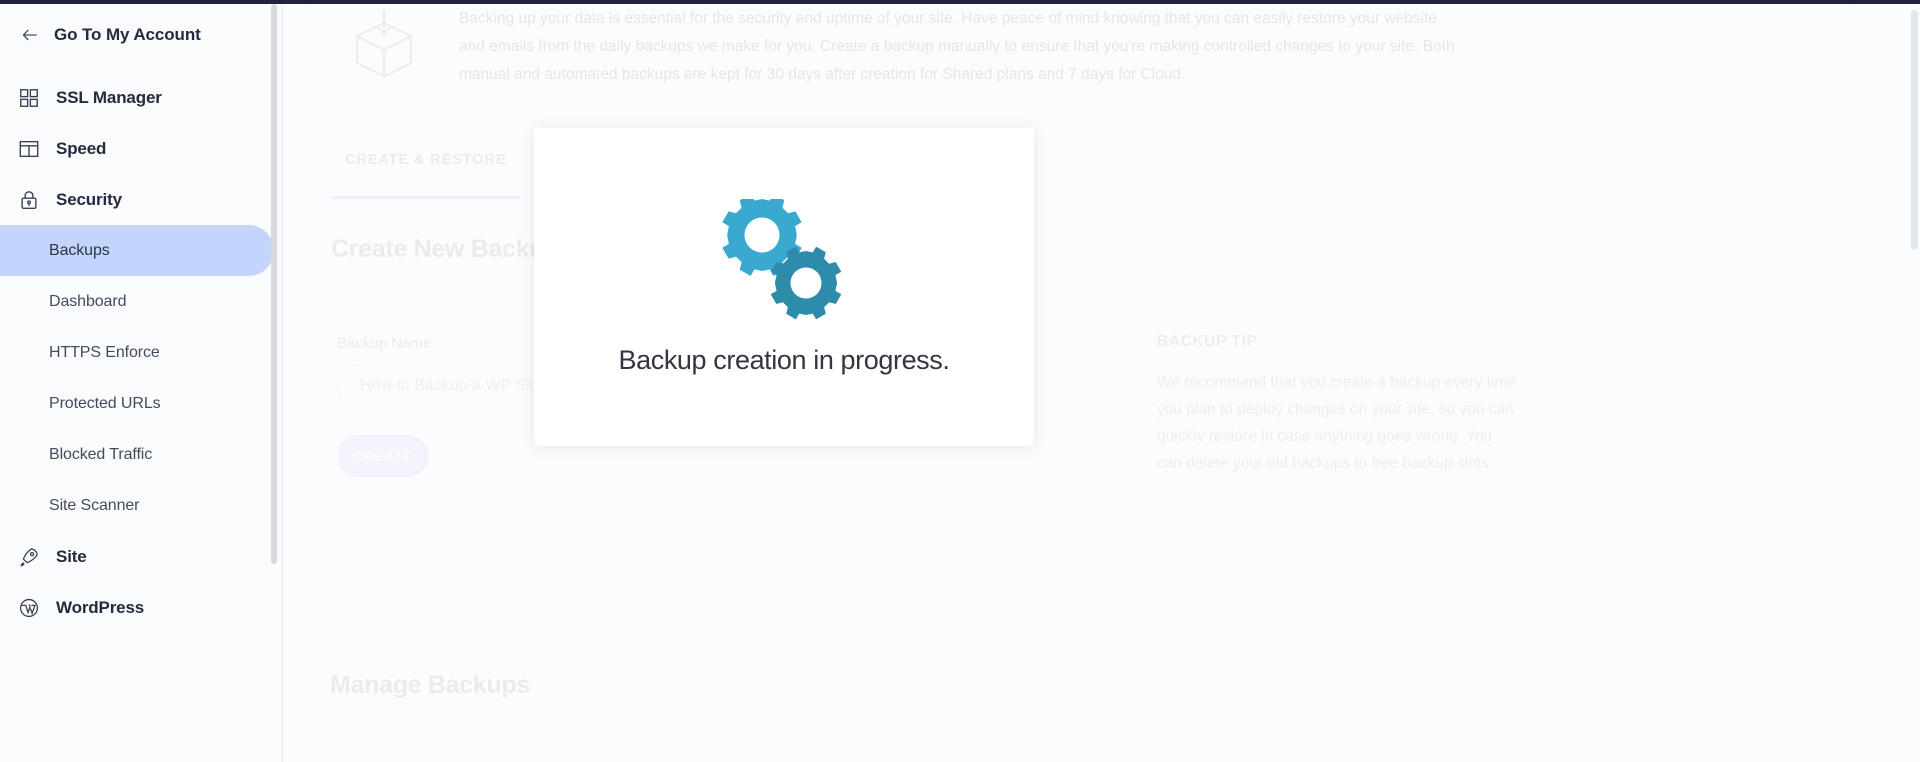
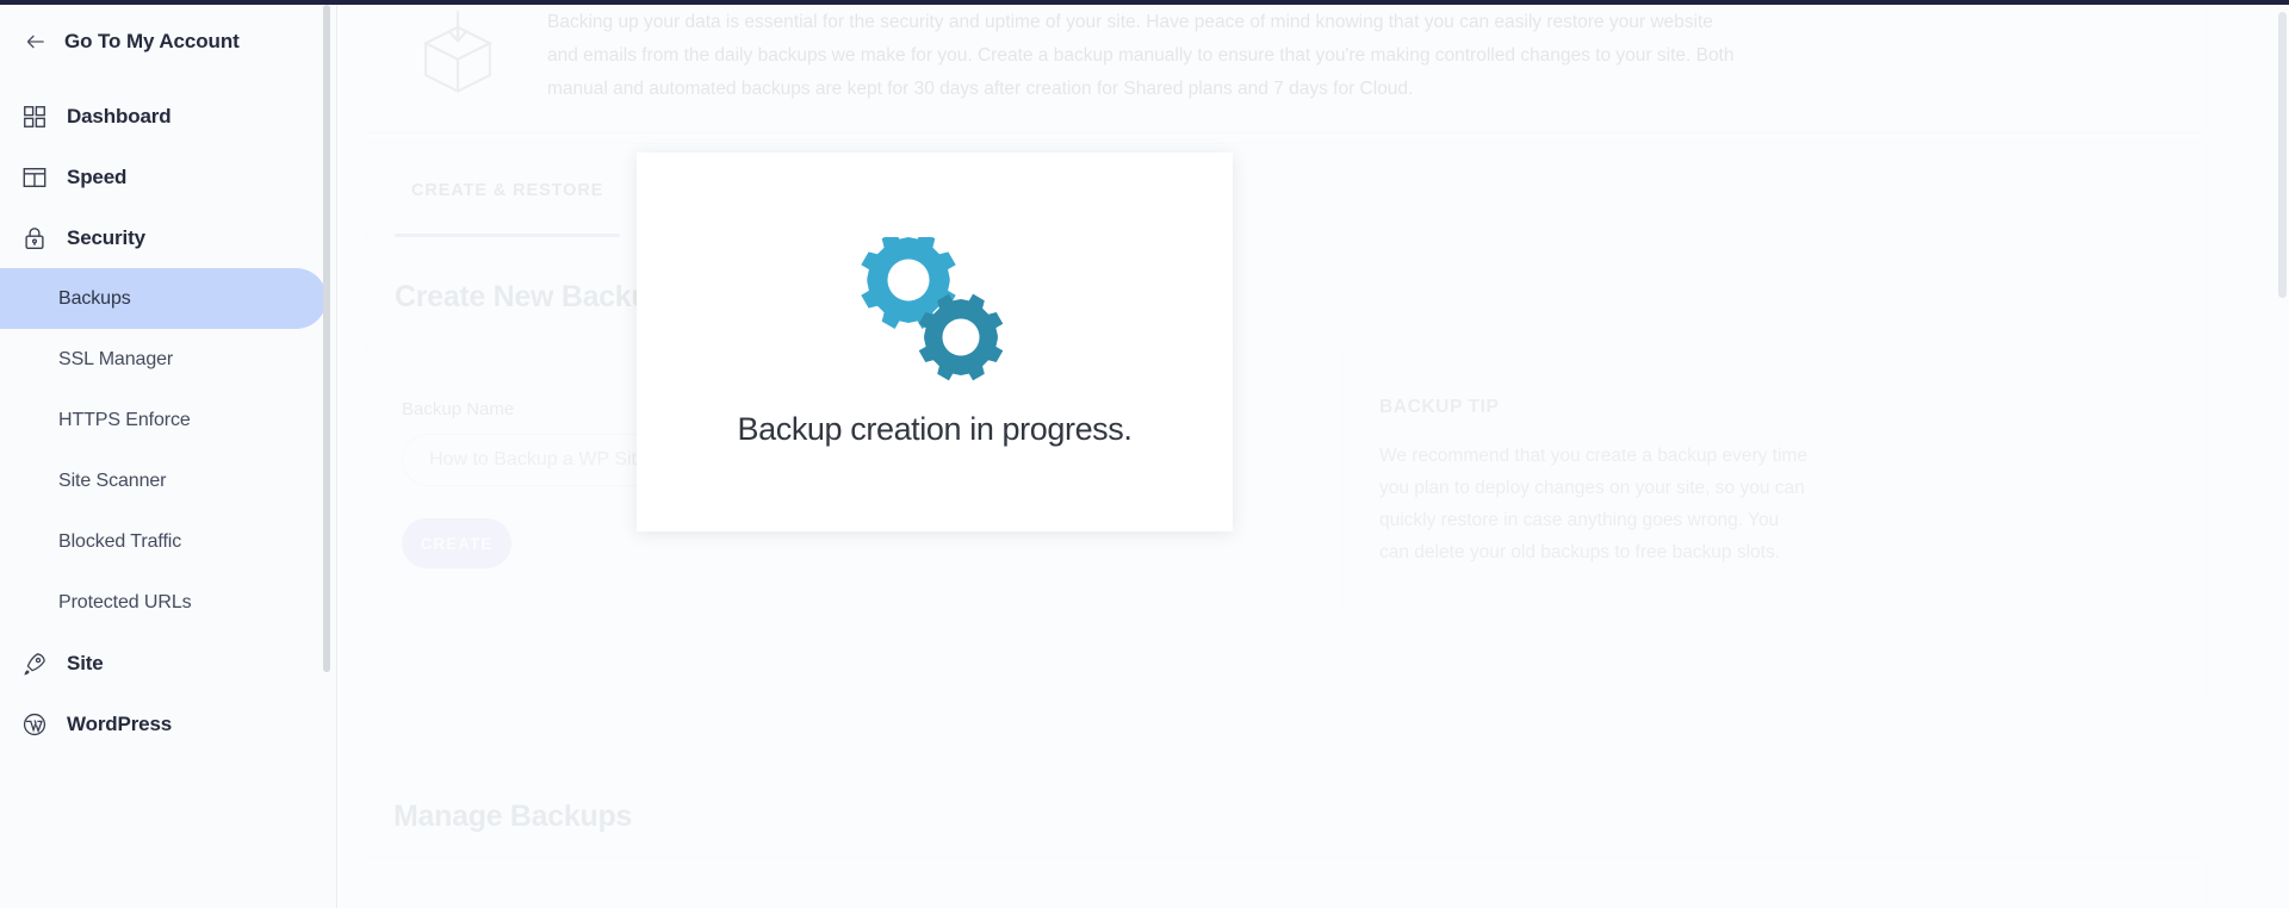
  Go To My Account
- SSL Manager
+ Dashboard
  Speed
  Security
  Backups
- Dashboard
+ SSL Manager
  HTTPS Enforce
- Protected URLs
+ Site Scanner
  Blocked Traffic
- Site Scanner
+ Protected URLs
  Site
  WordPress
  Backing up your data is essential for the security and uptime of your site. Have peace of mind knowing that you can easily restore your website and emails from the daily backups we make for you. Create a backup manually to ensure that you're making controlled changes to your site. Both manual and automated backups are kept for 30 days after creation for Shared plans and 7 days for Cloud.
  How to Backup a WP Sit
  Backup creation in progress.
